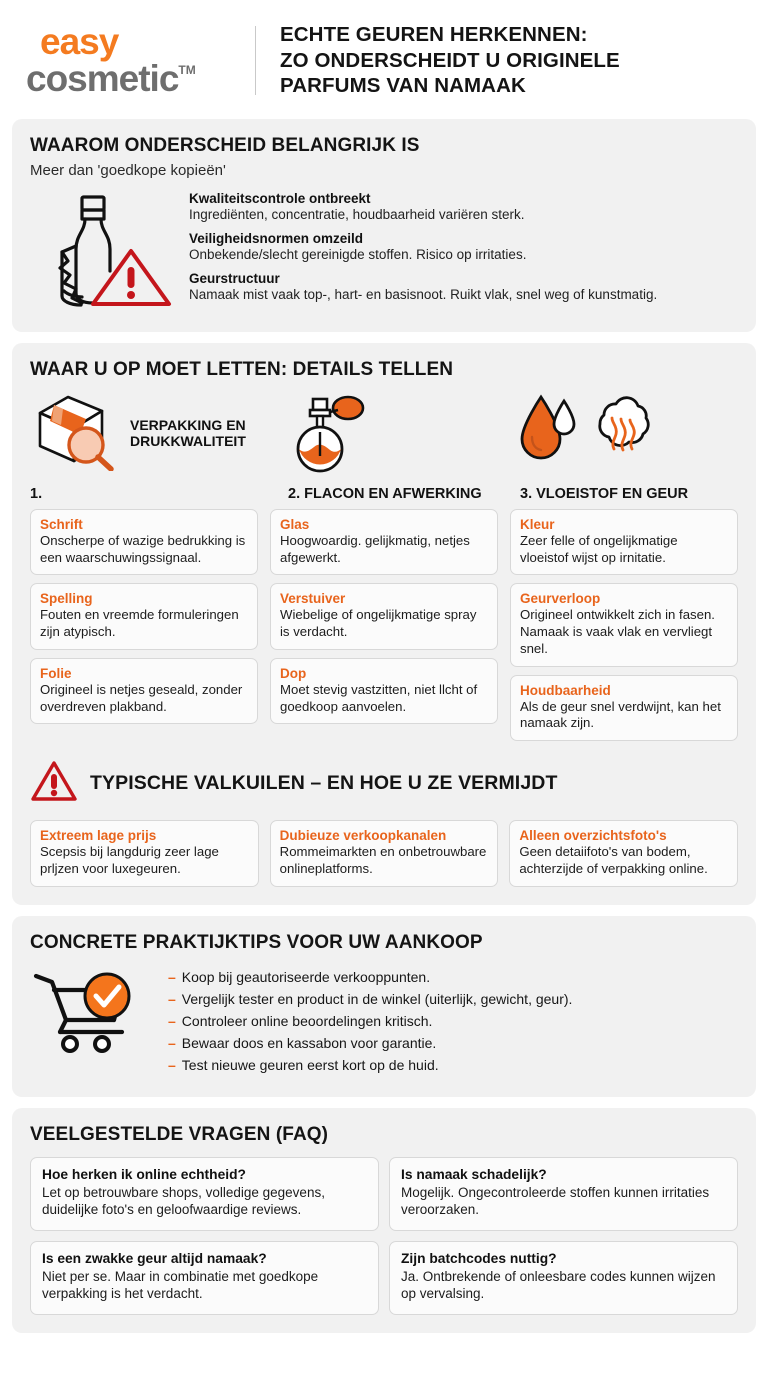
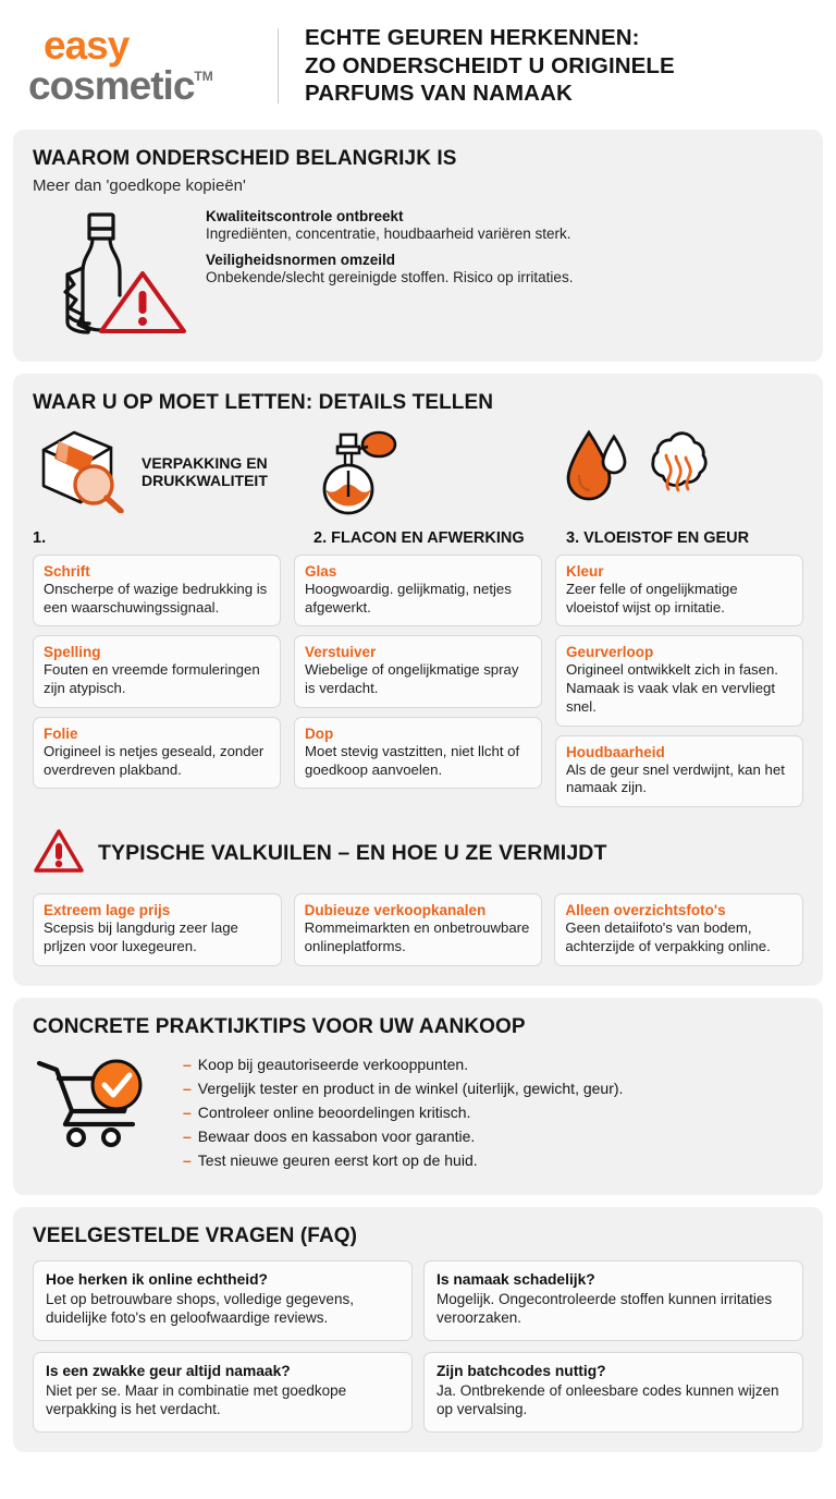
  easy
  cosmetic
  TM
  ECHTE GEUREN HERKENNEN:
  ZO ONDERSCHEIDT U ORIGINELE
  PARFUMS VAN NAMAAK
  WAAROM ONDERSCHEID BELANGRIJK IS
  Meer dan 'goedkope kopieën'
  Kwaliteitscontrole ontbreekt
  Ingrediënten, concentratie, houdbaarheid variëren sterk.
  Veiligheidsnormen omzeild
  Onbekende/slecht gereinigde stoffen. Risico op irritaties.
- Geurstructuur
- Namaak mist vaak top-, hart- en basisnoot. Ruikt vlak, snel weg of kunstmatig.
  WAAR U OP MOET LETTEN: DETAILS TELLEN
  VERPAKKING EN DRUKKWALITEIT
  1.
  2. FLACON EN AFWERKING
  3. VLOEISTOF EN GEUR
  Schrift
  Onscherpe of wazige bedrukking is een waarschuwingssignaal.
  Spelling
  Fouten en vreemde formuleringen zijn atypisch.
  Folie
  Origineel is netjes geseald, zonder overdreven plakband.
  Glas
  Hoogwoardig. gelijkmatig, netjes afgewerkt.
  Verstuiver
  Wiebelige of ongelijkmatige spray is verdacht.
  Dop
  Moet stevig vastzitten, niet llcht of goedkoop aanvoelen.
  Kleur
  Zeer felle of ongelijkmatige vloeistof wijst op irnitatie.
  Geurverloop
  Origineel ontwikkelt zich in fasen. Namaak is vaak vlak en vervliegt snel.
  Houdbaarheid
  Als de geur snel verdwijnt, kan het namaak zijn.
  TYPISCHE VALKUILEN – EN HOE U ZE VERMIJDT
  Extreem lage prijs
  Scepsis bij langdurig zeer lage prljzen voor luxegeuren.
  Dubieuze verkoopkanalen
  Rommeimarkten en onbetrouwbare onlineplatforms.
  Alleen overzichtsfoto's
  Geen detaiifoto's van bodem, achterzijde of verpakking online.
  CONCRETE PRAKTIJKTIPS VOOR UW AANKOOP
  –
  Koop bij geautoriseerde verkooppunten.
  –
  Vergelijk tester en product in de winkel (uiterlijk, gewicht, geur).
  –
  Controleer online beoordelingen kritisch.
  –
  Bewaar doos en kassabon voor garantie.
  –
  Test nieuwe geuren eerst kort op de huid.
  VEELGESTELDE VRAGEN (FAQ)
  Hoe herken ik online echtheid?
  Let op betrouwbare shops, volledige gegevens, duidelijke foto's en geloofwaardige reviews.
  Is namaak schadelijk?
  Mogelijk. Ongecontroleerde stoffen kunnen irritaties veroorzaken.
  Is een zwakke geur altijd namaak?
  Niet per se. Maar in combinatie met goedkope verpakking is het verdacht.
  Zijn batchcodes nuttig?
  Ja. Ontbrekende of onleesbare codes kunnen wijzen op vervalsing.
